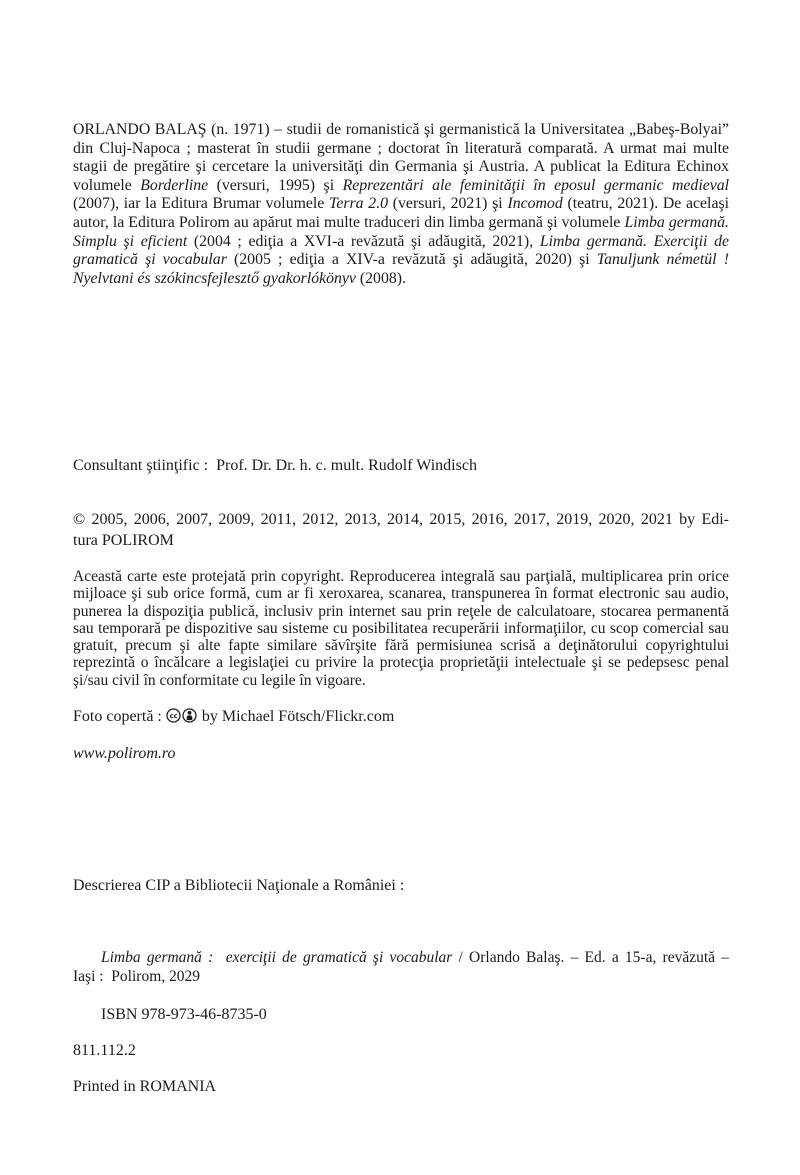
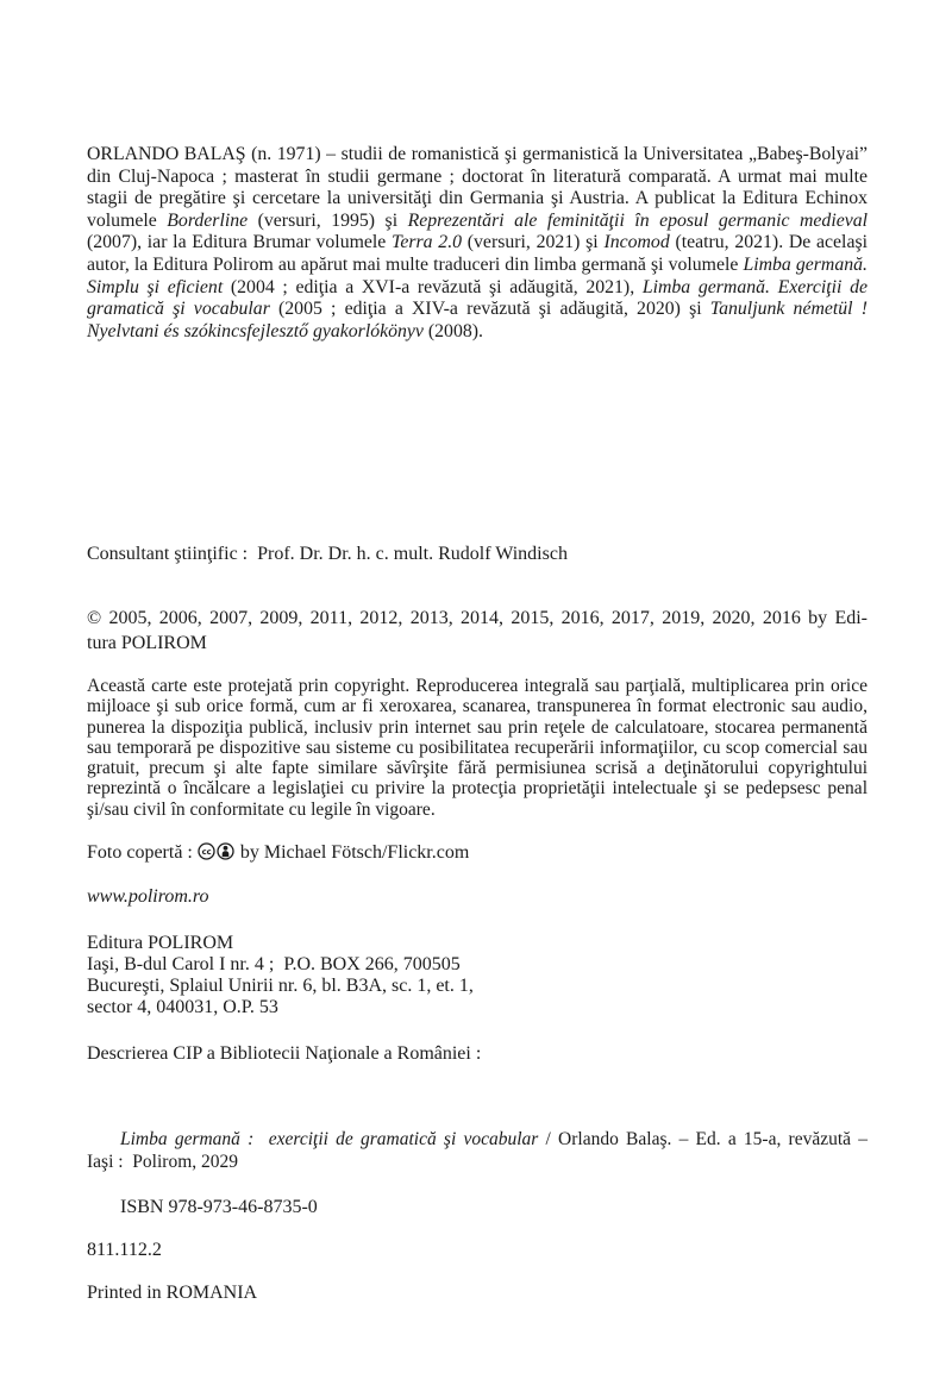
  ORLANDO BALAŞ (n. 1971) – studii de romanistică şi germanistică la Universitatea „Babeş-Bolyai” din Cluj-Napoca ; masterat în studii germane ; doctorat în literatură comparată. A urmat mai multe stagii de pregătire şi cercetare la universităţi din Germania şi Austria. A publicat la Editura Echinox volumele Borderline (versuri, 1995) şi Reprezentări ale feminităţii în eposul germanic medieval (2007), iar la Editura Brumar volumele Terra 2.0 (versuri, 2021) şi Incomod (teatru, 2021). De acelaşi autor, la Editura Polirom au apărut mai multe traduceri din limba germană şi volumele Limba germană. Simplu şi eficient (2004 ; ediţia a XVI-a revăzută şi adăugită, 2021), Limba germană. Exerciţii de gramatică şi vocabular (2005 ; ediţia a XIV-a revăzută şi adăugită, 2020) şi Tanuljunk németül ! Nyelvtani és szókincsfejlesztő gyakorlókönyv (2008).
  Consultant ştiinţific : Prof. Dr. Dr. h. c. mult. Rudolf Windisch
- © 2005, 2006, 2007, 2009, 2011, 2012, 2013, 2014, 2015, 2016, 2017, 2019, 2020, 2021 by Edi-
+ © 2005, 2006, 2007, 2009, 2011, 2012, 2013, 2014, 2015, 2016, 2017, 2019, 2020, 2016 by Edi-
  tura POLIROM
  Această carte este protejată prin copyright. Reproducerea integrală sau parţială, multiplicarea prin orice mijloace şi sub orice formă, cum ar fi xeroxarea, scanarea, transpunerea în format electronic sau audio, punerea la dispoziţia publică, inclusiv prin internet sau prin reţele de calculatoare, stocarea permanentă sau temporară pe dispozitive sau sisteme cu posibilitatea recuperării informaţiilor, cu scop comercial sau gratuit, precum şi alte fapte similare săvîrşite fără permisiunea scrisă a deţinătorului copyrightului reprezintă o încălcare a legislaţiei cu privire la protecţia proprietăţii intelectuale şi se pedepsesc penal şi/sau civil în conformitate cu legile în vigoare.
  Foto copertă :
  cc
  by Michael Fötsch/Flickr.com
  www.polirom.ro
+ Editura POLIROM
+ Iaşi, B-dul Carol I nr. 4 ; P.O. BOX 266, 700505
+ Bucureşti, Splaiul Unirii nr. 6, bl. B3A, sc. 1, et. 1,
+ sector 4, 040031, O.P. 53
  Descrierea CIP a Bibliotecii Naţionale a României :
  Limba germană : exerciţii de gramatică şi vocabular / Orlando Balaş. – Ed. a 15-a, revăzută –
  Iaşi : Polirom, 2029
  ISBN 978-973-46-8735-0
  811.112.2
  Printed in ROMANIA
